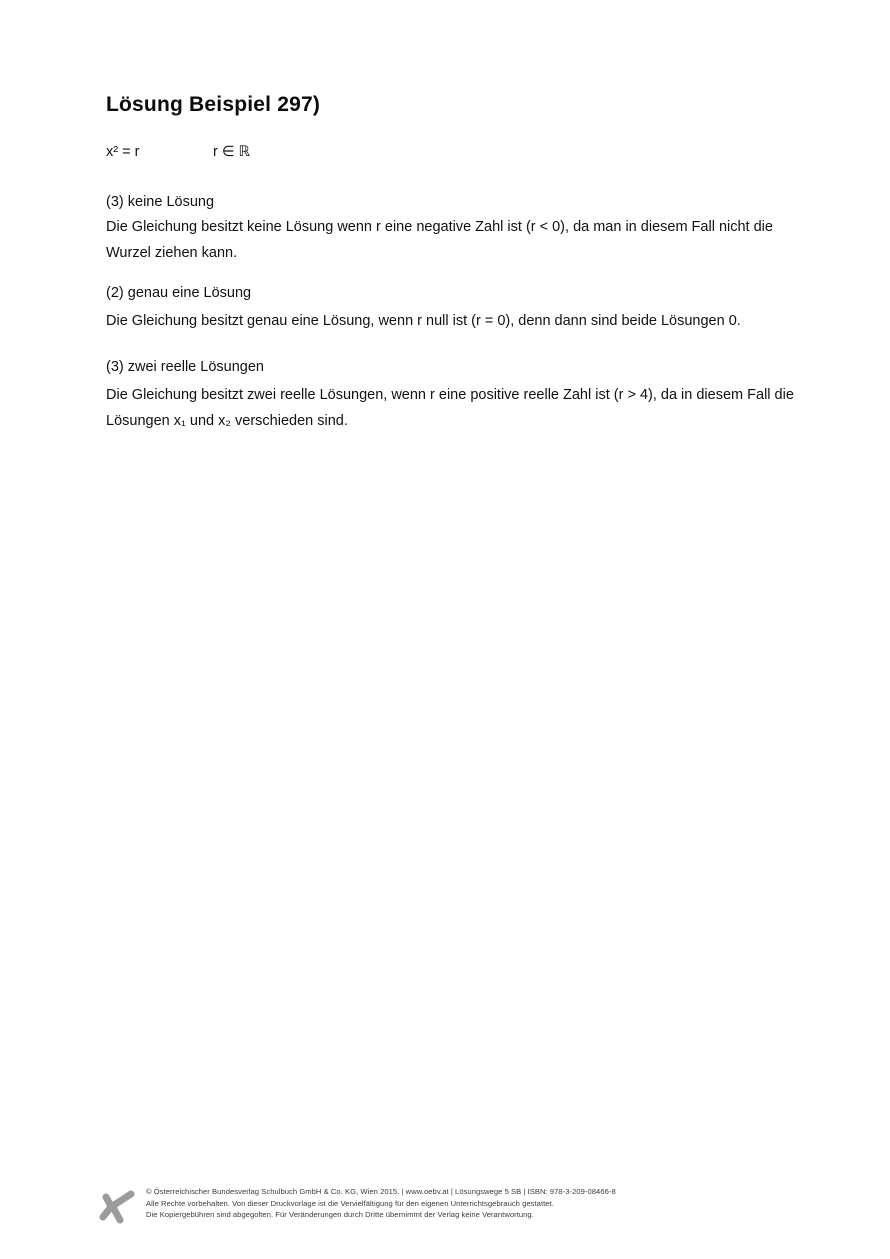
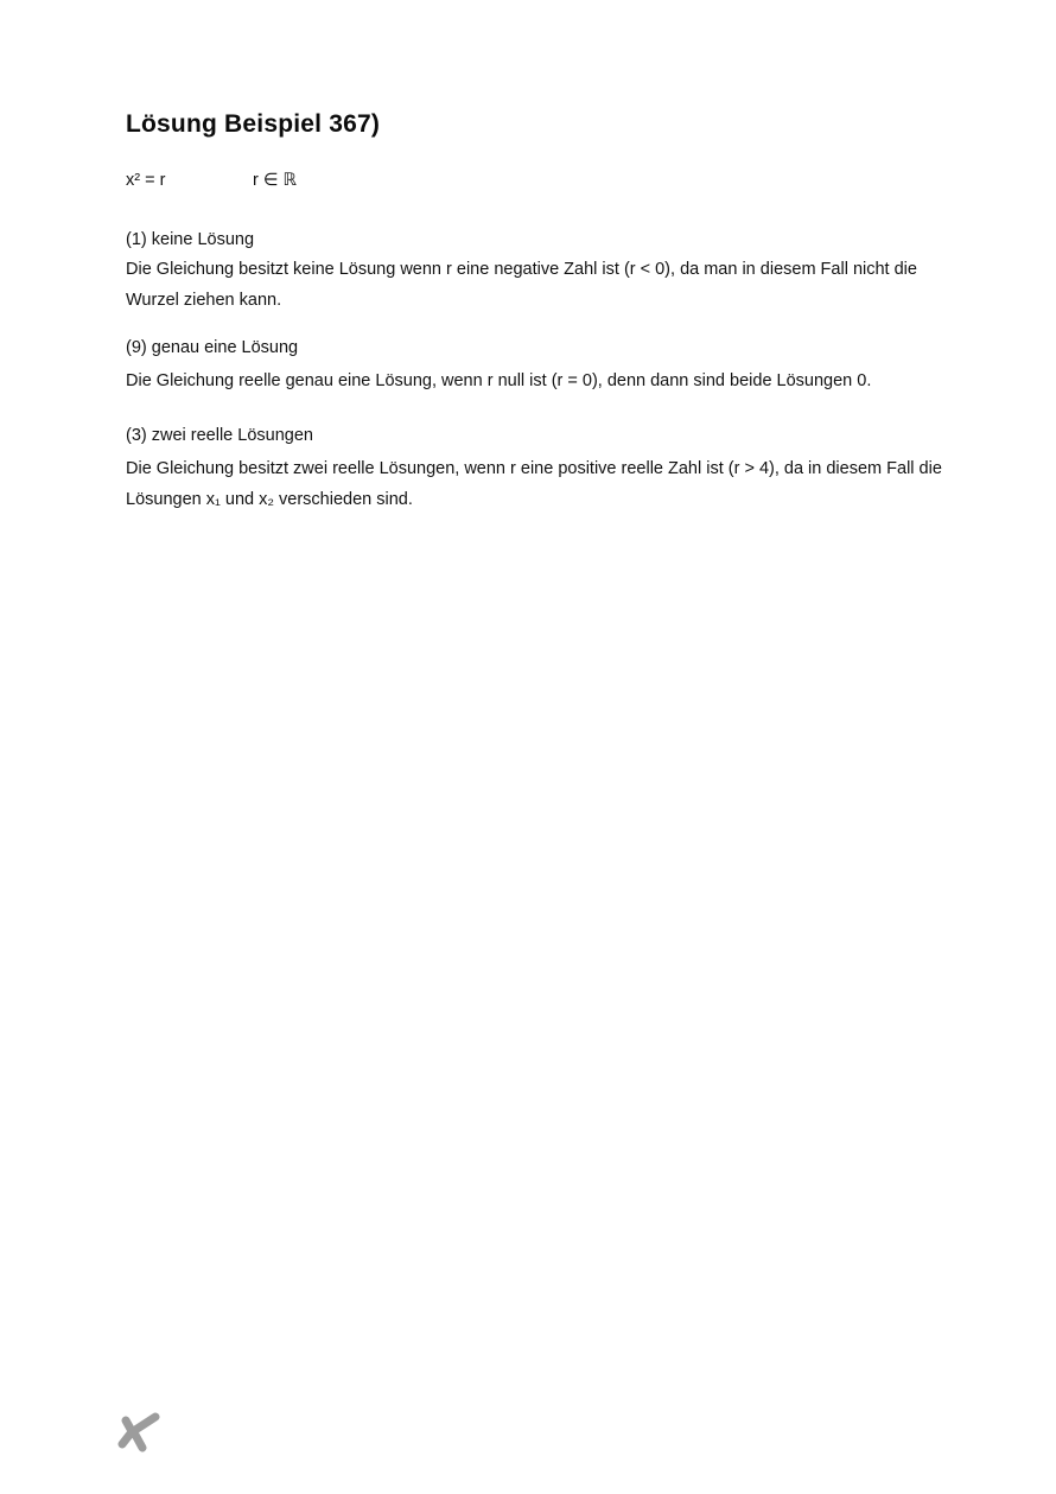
- Lösung Beispiel 297)
+ Lösung Beispiel 367)
  x² = r r ∈ ℝ
- (3) keine Lösung
+ (1) keine Lösung
  Die Gleichung besitzt keine Lösung wenn r eine negative Zahl ist (r < 0), da man in diesem Fall nicht die Wurzel ziehen kann.
- (2) genau eine Lösung
+ (9) genau eine Lösung
- Die Gleichung besitzt genau eine Lösung, wenn r null ist (r = 0), denn dann sind beide Lösungen 0.
+ Die Gleichung reelle genau eine Lösung, wenn r null ist (r = 0), denn dann sind beide Lösungen 0.
  (3) zwei reelle Lösungen
  Die Gleichung besitzt zwei reelle Lösungen, wenn r eine positive reelle Zahl ist (r > 4), da in diesem Fall die Lösungen x₁ und x₂ verschieden sind.
- © Österreichischer Bundesverlag Schulbuch GmbH & Co. KG, Wien 2015. | www.oebv.at | Lösungswege 5 SB | ISBN: 978-3-209-08466-8
- Alle Rechte vorbehalten. Von dieser Druckvorlage ist die Vervielfältigung für den eigenen Unterrichtsgebrauch gestattet.
- Die Kopiergebühren sind abgegolten. Für Veränderungen durch Dritte übernimmt der Verlag keine Verantwortung.
